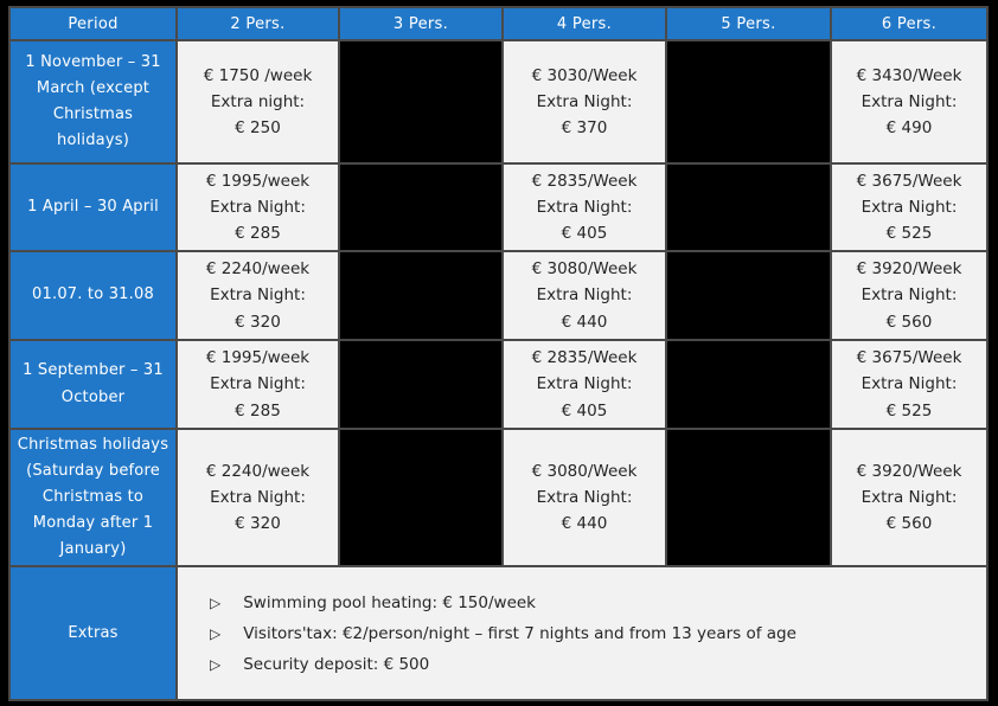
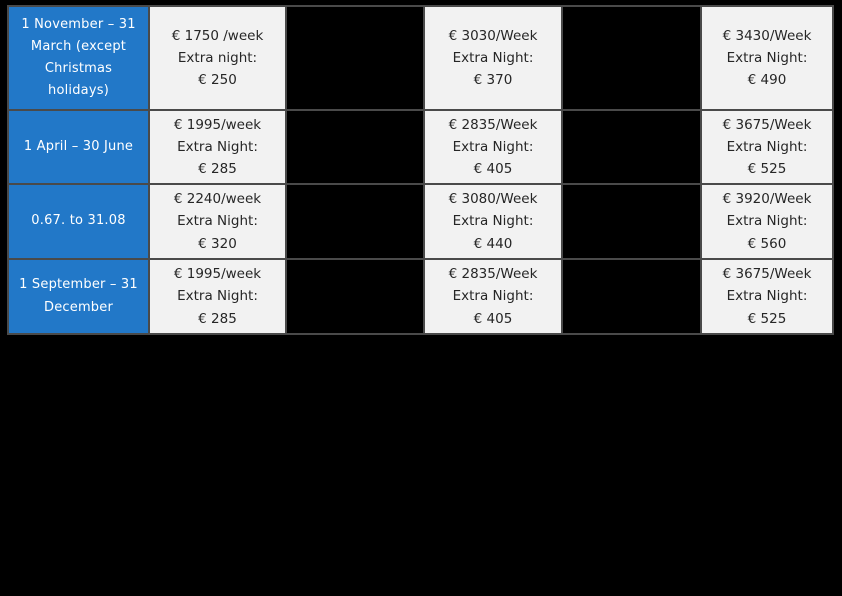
- Period	2 Pers.	3 Pers.	4 Pers.	5 Pers.	6 Pers.
  1 November – 31 March (except Christmas holidays)	€ 1750 /week Extra night: € 250		€ 3030/Week Extra Night: € 370		€ 3430/Week Extra Night: € 490
- 1 April – 30 April	€ 1995/week Extra Night: € 285		€ 2835/Week Extra Night: € 405		€ 3675/Week Extra Night: € 525
+ 1 April – 30 June	€ 1995/week Extra Night: € 285		€ 2835/Week Extra Night: € 405		€ 3675/Week Extra Night: € 525
- 01.07. to 31.08	€ 2240/week Extra Night: € 320		€ 3080/Week Extra Night: € 440		€ 3920/Week Extra Night: € 560
+ 0.67. to 31.08	€ 2240/week Extra Night: € 320		€ 3080/Week Extra Night: € 440		€ 3920/Week Extra Night: € 560
- 1 September – 31 October	€ 1995/week Extra Night: € 285		€ 2835/Week Extra Night: € 405		€ 3675/Week Extra Night: € 525
+ 1 September – 31 December	€ 1995/week Extra Night: € 285		€ 2835/Week Extra Night: € 405		€ 3675/Week Extra Night: € 525
- Christmas holidays (Saturday before Christmas to Monday after 1 January)	€ 2240/week Extra Night: € 320		€ 3080/Week Extra Night: € 440		€ 3920/Week Extra Night: € 560
- Extras	▷ Swimming pool heating: € 150/week ▷ Visitors'tax: €2/person/night – first 7 nights and from 13 years of age ▷ Security deposit: € 500
